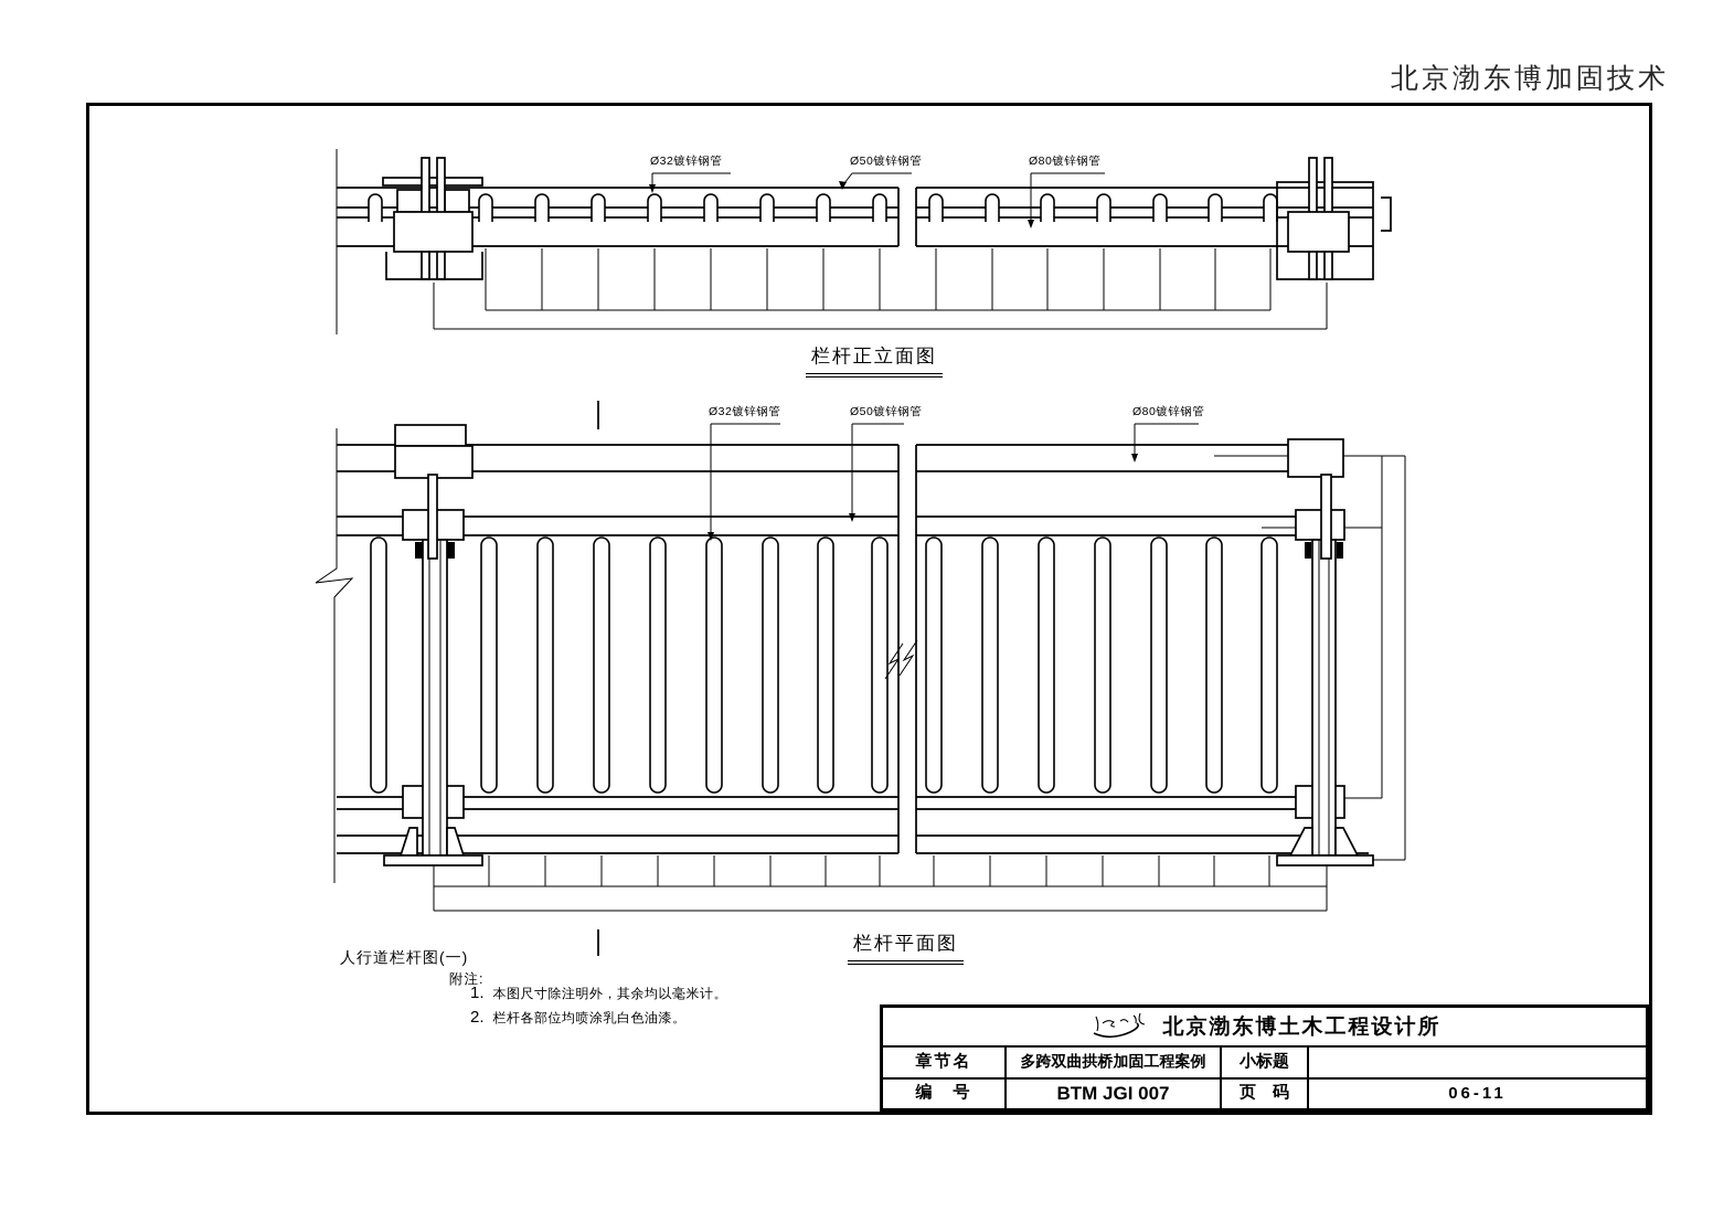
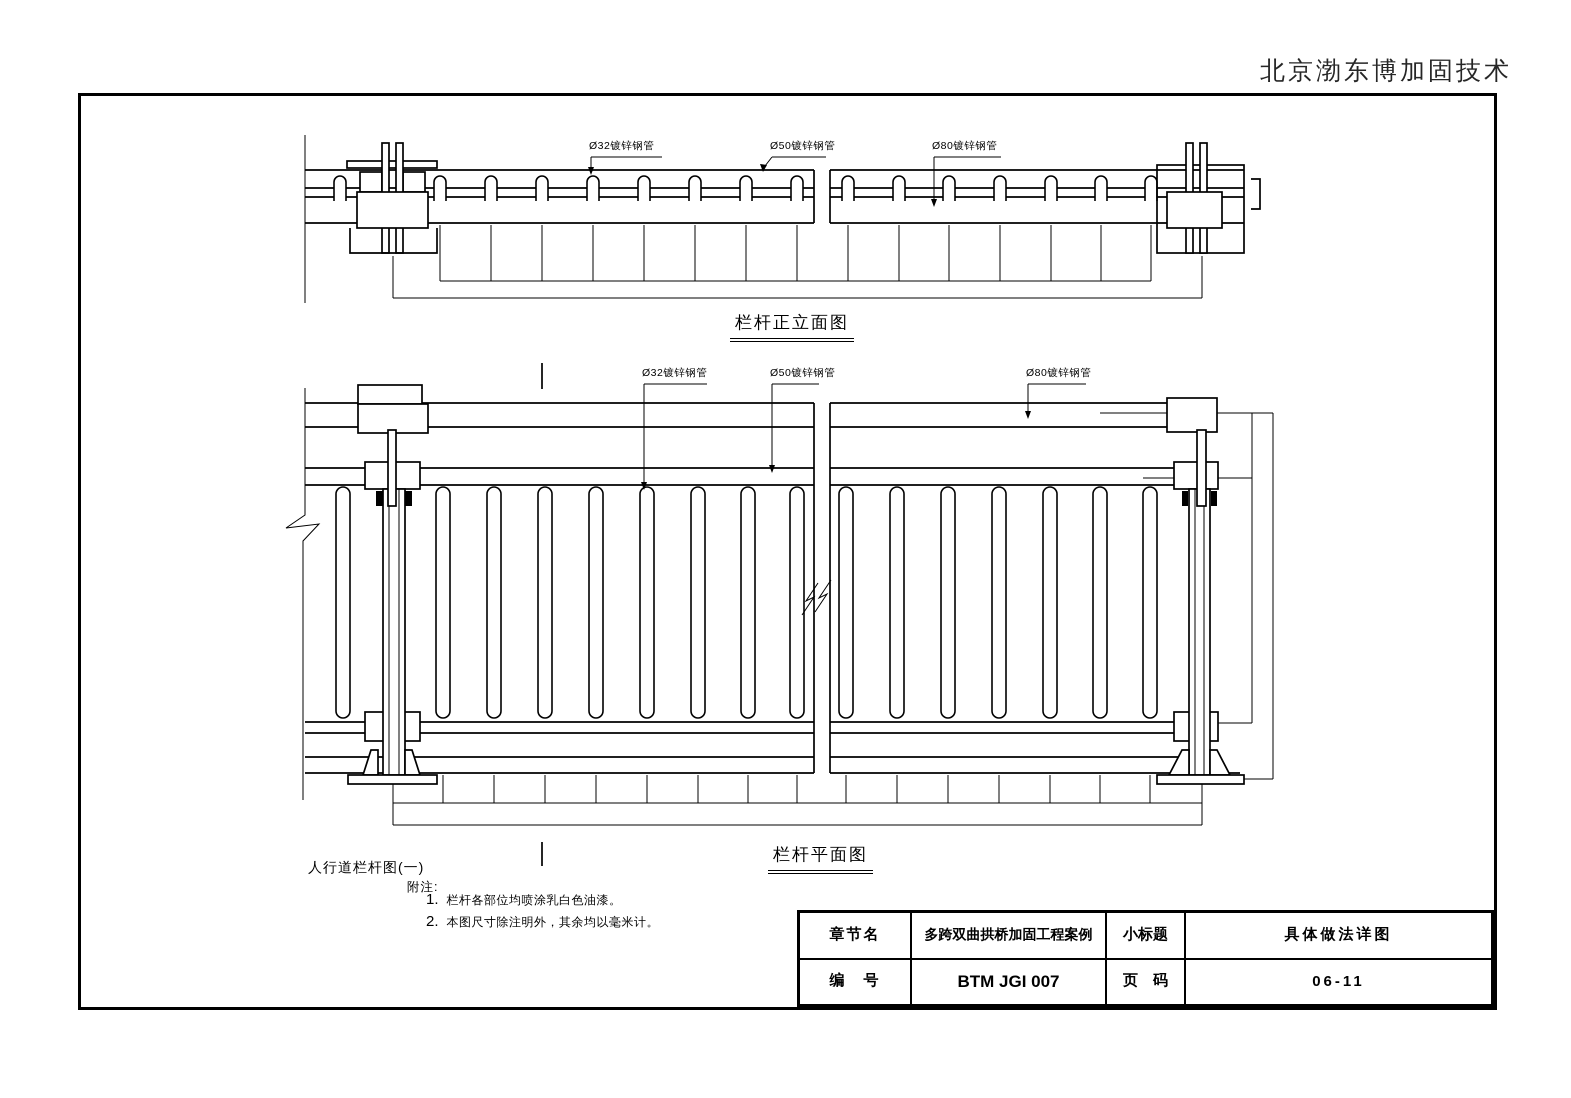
  北京渤东博加固技术
  Ø32镀锌钢管
  Ø50镀锌钢管
  Ø80镀锌钢管
  Ø32镀锌钢管
  Ø50镀锌钢管
  Ø80镀锌钢管
  栏杆正立面图
  栏杆平面图
  人行道栏杆图(一)
  附注:
  1.
- 本图尺寸除注明外，其余均以毫米计。
+ 栏杆各部位均喷涂乳白色油漆。
  2.
- 栏杆各部位均喷涂乳白色油漆。
+ 本图尺寸除注明外，其余均以毫米计。
- 北京渤东博土木工程设计所
  章节名
  多跨双曲拱桥加固工程案例
  小标题
+ 具体做法详图
  编 号
  BTM JGI 007
  页 码
  06-11
